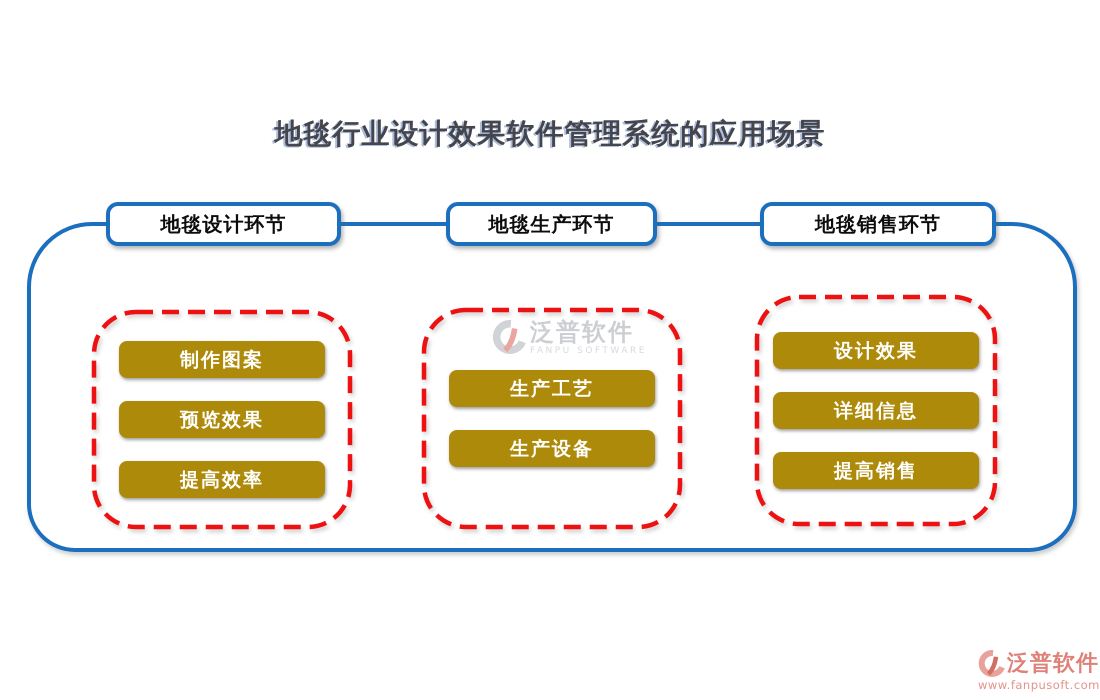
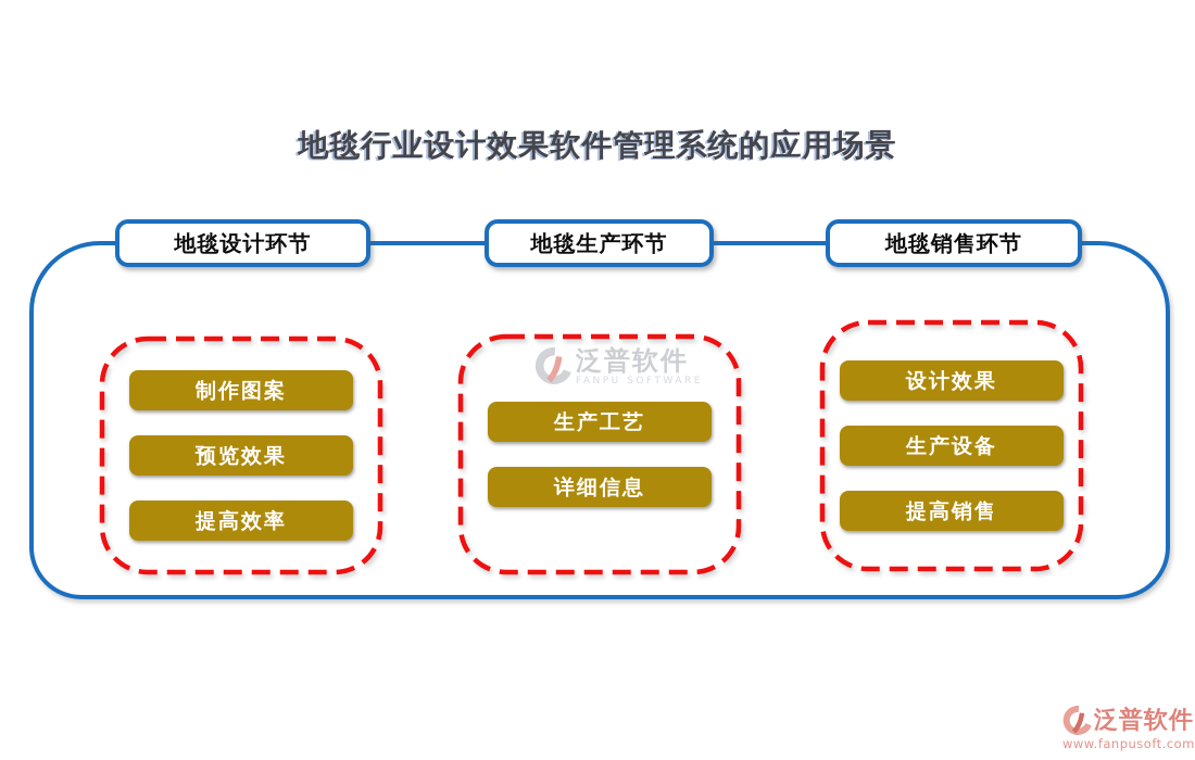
  地毯行业设计效果软件管理系统的应用场景
  地毯设计环节
  地毯生产环节
  地毯销售环节
  制作图案
  预览效果
  提高效率
  生产工艺
- 生产设备
+ 详细信息
  设计效果
- 详细信息
+ 生产设备
  提高销售
  泛普软件
  FANPU SOFTWARE
  泛普软件
  www.fanpusoft.com
